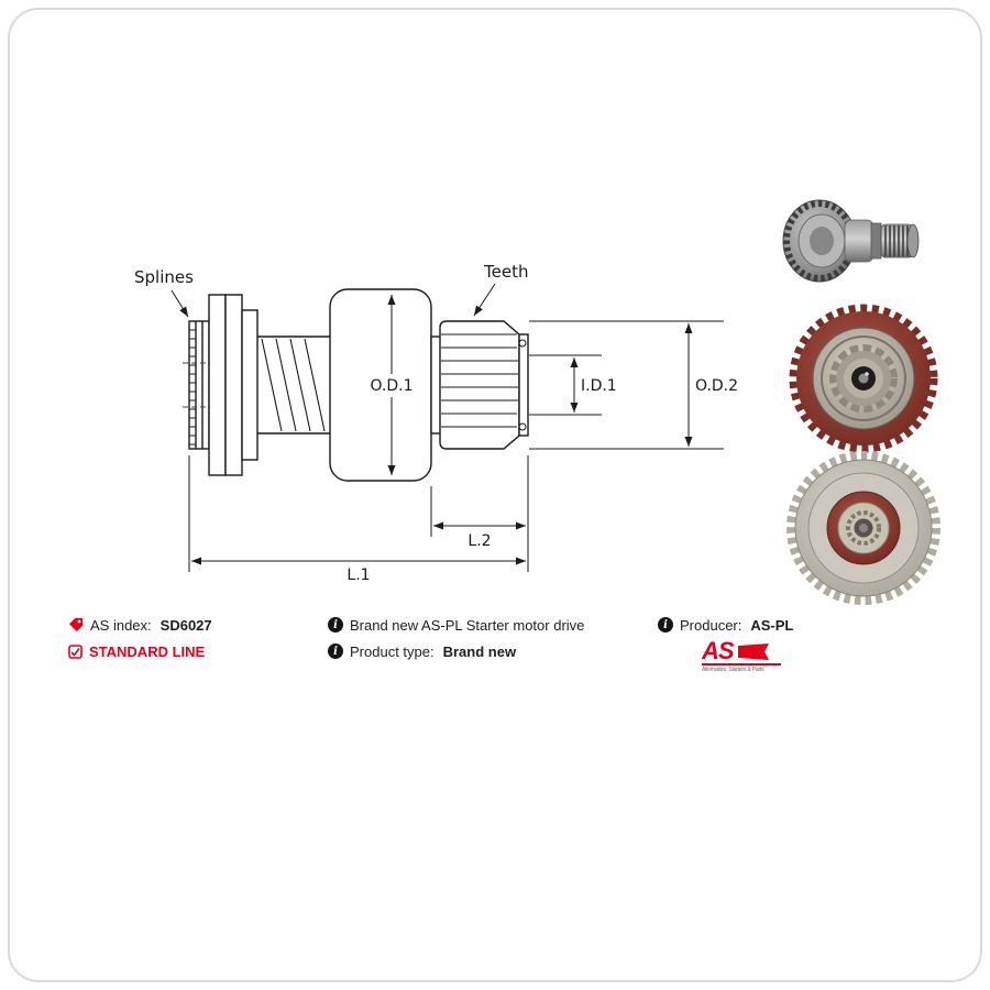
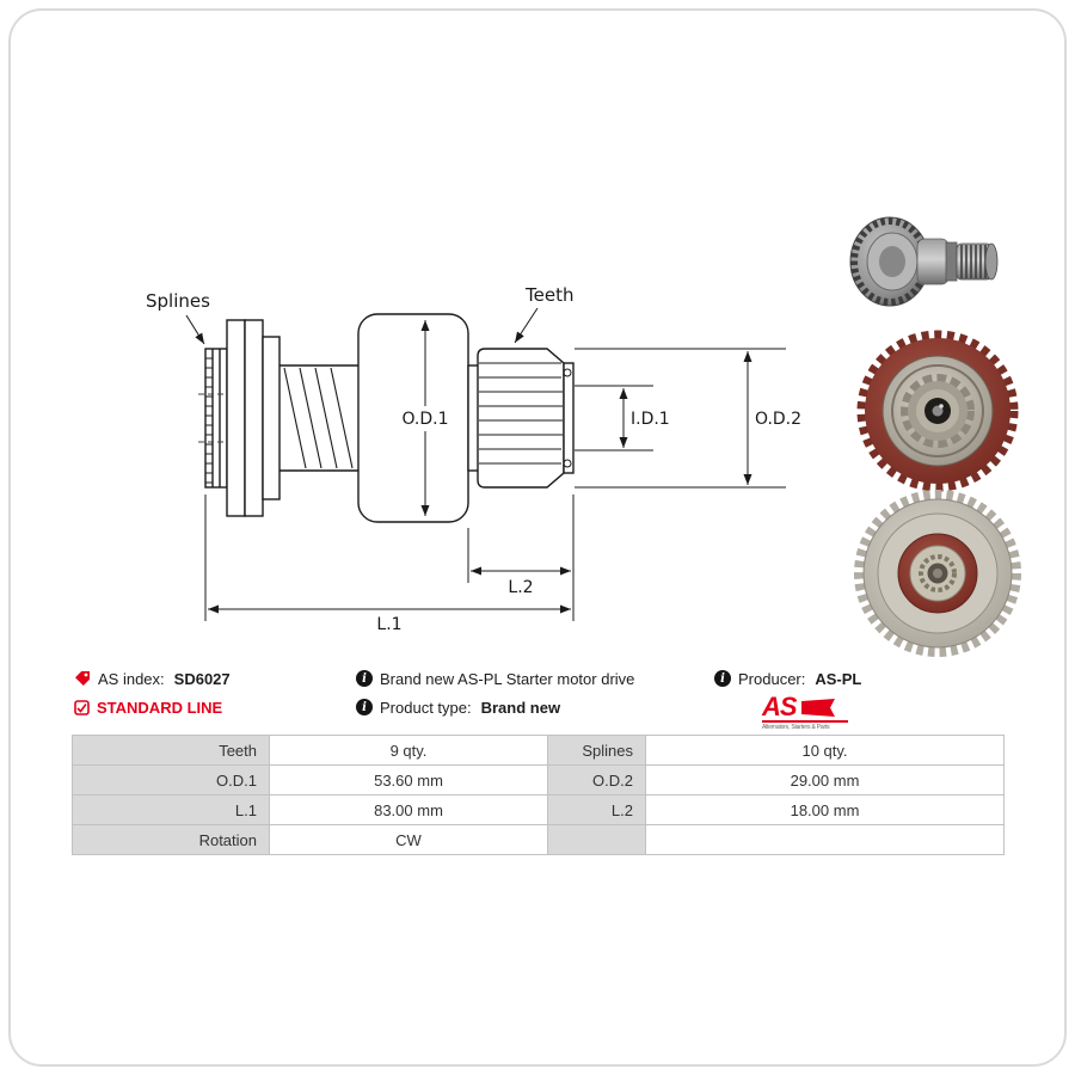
  O.D.1
  I.D.1
  O.D.2
  L.2
  L.1
  Splines
  Teeth
  AS index:
  SD6027
  STANDARD LINE
  Brand new AS-PL Starter motor drive
  Product type:
  Brand new
  Producer:
  AS-PL
  AS
+ Teeth	9 qty.	Splines	10 qty.
+ O.D.1	53.60 mm	O.D.2	29.00 mm
+ L.1	83.00 mm	L.2	18.00 mm
+ Rotation	CW
